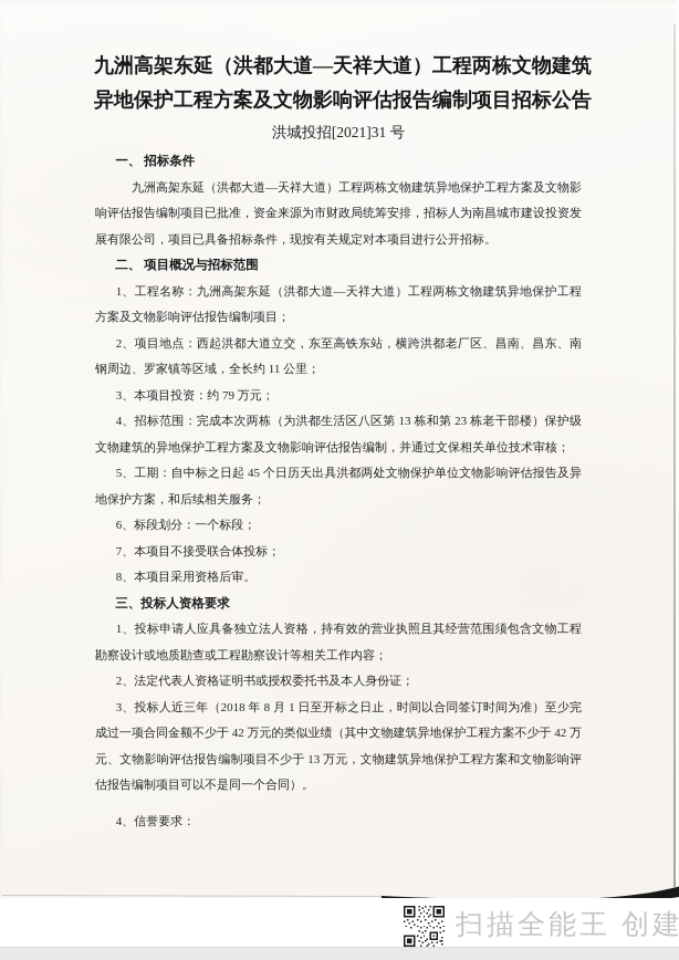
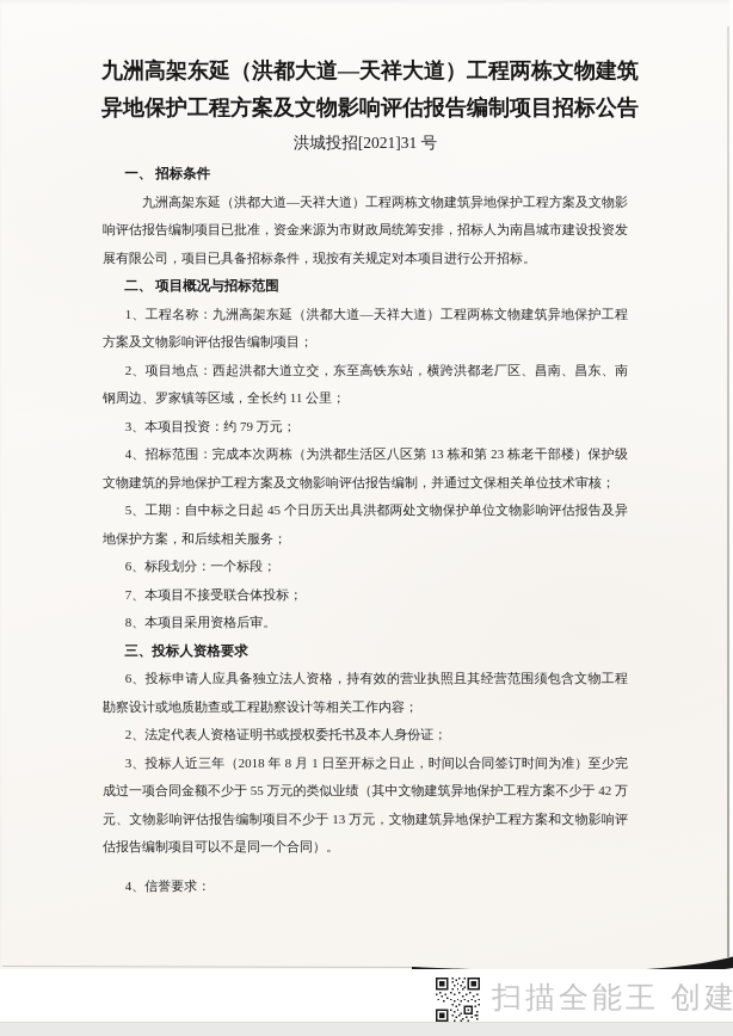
  九洲高架东延（洪都大道—天祥大道）工程两栋文物建筑
  异地保护工程方案及文物影响评估报告编制项目招标公告
  洪城投招[2021]31 号
  一、 招标条件
  九洲高架东延（洪都大道—天祥大道）工程两栋文物建筑异地保护工程方案及文物影响评估报告编制项目已批准，资金来源为市财政局统筹安排，招标人为南昌城市建设投资发展有限公司，项目已具备招标条件，现按有关规定对本项目进行公开招标。
  二、 项目概况与招标范围
  1、工程名称：九洲高架东延（洪都大道—天祥大道）工程两栋文物建筑异地保护工程方案及文物影响评估报告编制项目；
  2、项目地点：西起洪都大道立交，东至高铁东站，横跨洪都老厂区、昌南、昌东、南钢周边、罗家镇等区域，全长约 11 公里；
  3、本项目投资：约 79 万元；
  4、招标范围：完成本次两栋（为洪都生活区八区第 13 栋和第 23 栋老干部楼）保护级文物建筑的异地保护工程方案及文物影响评估报告编制，并通过文保相关单位技术审核；
  5、工期：自中标之日起 45 个日历天出具洪都两处文物保护单位文物影响评估报告及异地保护方案，和后续相关服务；
  6、标段划分：一个标段；
  7、本项目不接受联合体投标；
  8、本项目采用资格后审。
  三、投标人资格要求
- 1、投标申请人应具备独立法人资格，持有效的营业执照且其经营范围须包含文物工程勘察设计或地质勘查或工程勘察设计等相关工作内容；
+ 6、投标申请人应具备独立法人资格，持有效的营业执照且其经营范围须包含文物工程勘察设计或地质勘查或工程勘察设计等相关工作内容；
  2、法定代表人资格证明书或授权委托书及本人身份证；
- 3、投标人近三年（2018 年 8 月 1 日至开标之日止，时间以合同签订时间为准）至少完成过一项合同金额不少于 42 万元的类似业绩（其中文物建筑异地保护工程方案不少于 42 万元、文物影响评估报告编制项目不少于 13 万元，文物建筑异地保护工程方案和文物影响评估报告编制项目可以不是同一个合同）。
+ 3、投标人近三年（2018 年 8 月 1 日至开标之日止，时间以合同签订时间为准）至少完成过一项合同金额不少于 55 万元的类似业绩（其中文物建筑异地保护工程方案不少于 42 万元、文物影响评估报告编制项目不少于 13 万元，文物建筑异地保护工程方案和文物影响评估报告编制项目可以不是同一个合同）。
  4、信誉要求：
  扫描全能王 创建
